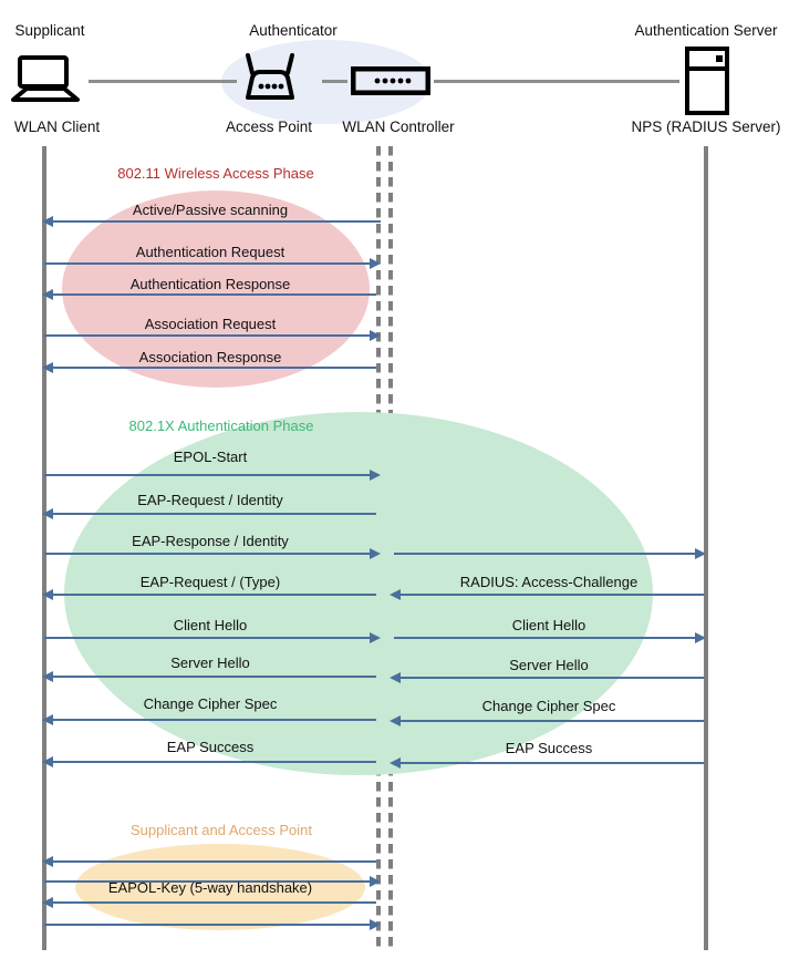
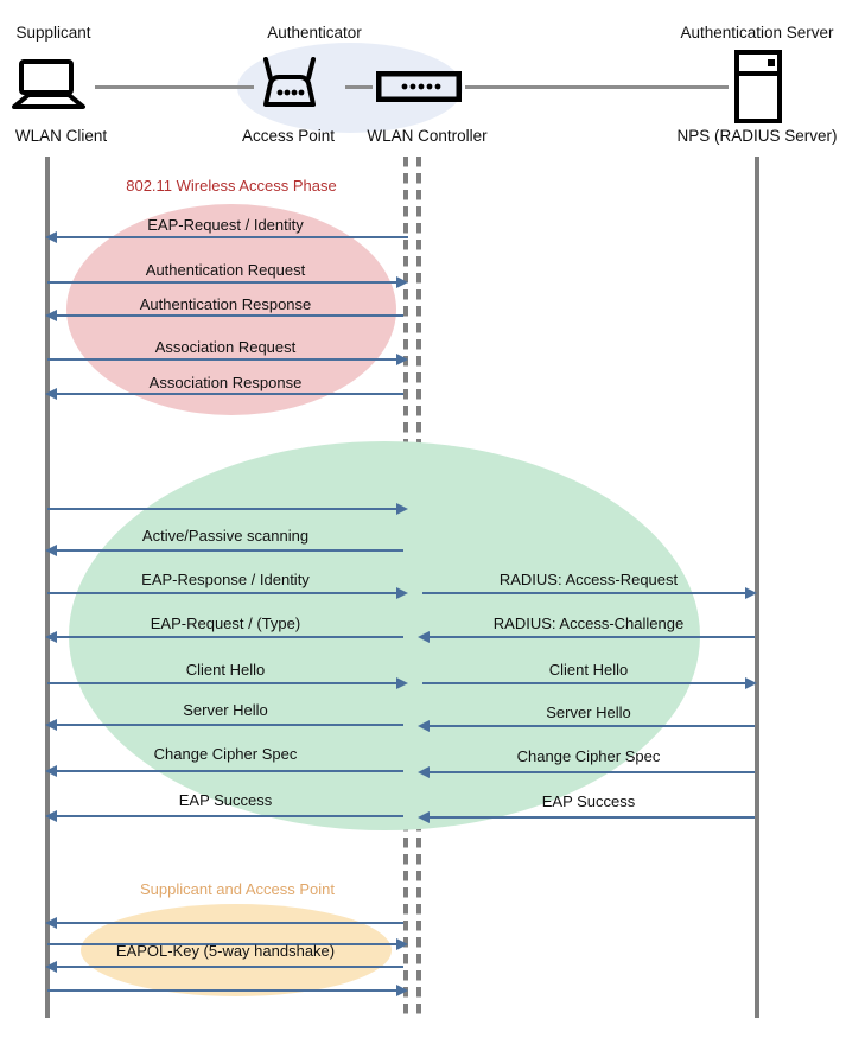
  Supplicant
  Authenticator
  Authentication Server
  WLAN Client
  Access Point
  WLAN Controller
  NPS (RADIUS Server)
  802.11 Wireless Access Phase
- Active/Passive scanning
+ EAP-Request / Identity
  Authentication Request
  Authentication Response
  Association Request
  Association Response
- 802.1X Authentication Phase
- EPOL-Start
- EAP-Request / Identity
+ Active/Passive scanning
  EAP-Response / Identity
+ RADIUS: Access-Request
  EAP-Request / (Type)
  RADIUS: Access-Challenge
  Client Hello
  Client Hello
  Server Hello
  Server Hello
  Change Cipher Spec
  Change Cipher Spec
  EAP Success
  EAP Success
  Supplicant and Access Point
  EAPOL-Key (5-way handshake)
